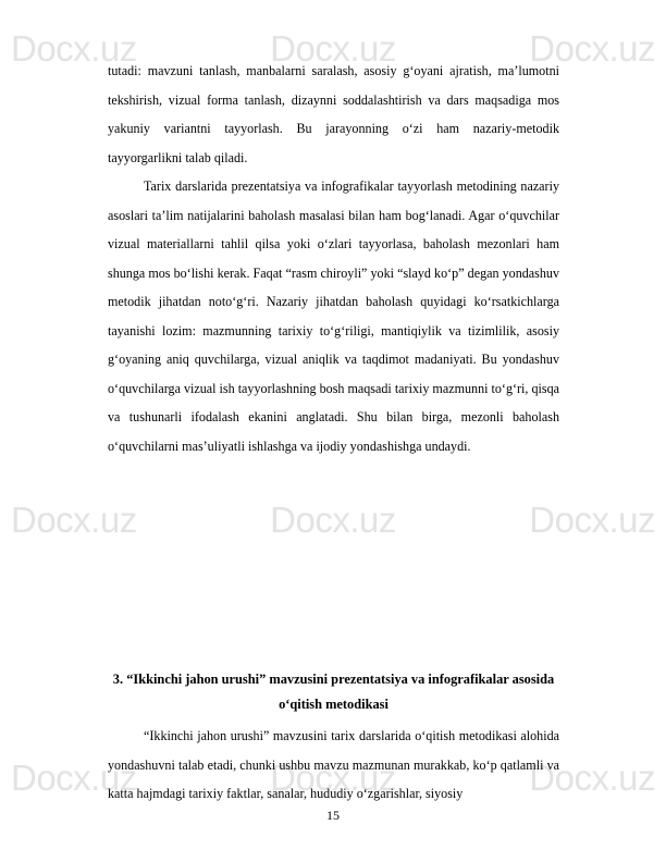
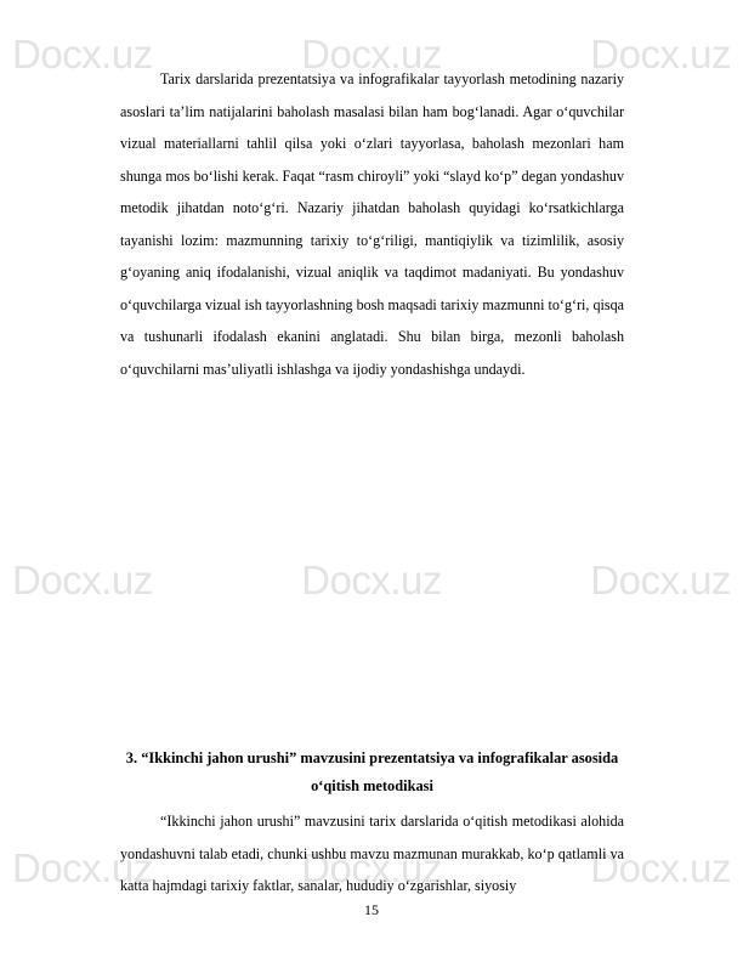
  Docx.uz
  Docx.uz
  Docx.uz
  Docx.uz
  Docx.uz
  Docx.uz
  Docx.uz
  Docx.uz
  Docx.uz
- tutadi: mavzuni tanlash, manbalarni saralash, asosiy g‘oyani ajratish, ma’lumotni tekshirish, vizual forma tanlash, dizaynni soddalashtirish va dars maqsadiga mos yakuniy variantni tayyorlash. Bu jarayonning o‘zi ham nazariy-metodik tayyorgarlikni talab qiladi.
- Tarix darslarida prezentatsiya va infografikalar tayyorlash metodining nazariy asoslari ta’lim natijalarini baholash masalasi bilan ham bog‘lanadi. Agar o‘quvchilar vizual materiallarni tahlil qilsa yoki o‘zlari tayyorlasa, baholash mezonlari ham shunga mos bo‘lishi kerak. Faqat “rasm chiroyli” yoki “slayd ko‘p” degan yondashuv metodik jihatdan noto‘g‘ri. Nazariy jihatdan baholash quyidagi ko‘rsatkichlarga tayanishi lozim: mazmunning tarixiy to‘g‘riligi, mantiqiylik va tizimlilik, asosiy g‘oyaning aniq quvchilarga, vizual aniqlik va taqdimot madaniyati. Bu yondashuv o‘quvchilarga vizual ish tayyorlashning bosh maqsadi tarixiy mazmunni to‘g‘ri, qisqa va tushunarli ifodalash ekanini anglatadi. Shu bilan birga, mezonli baholash o‘quvchilarni mas’uliyatli ishlashga va ijodiy yondashishga undaydi.
+ Tarix darslarida prezentatsiya va infografikalar tayyorlash metodining nazariy asoslari ta’lim natijalarini baholash masalasi bilan ham bog‘lanadi. Agar o‘quvchilar vizual materiallarni tahlil qilsa yoki o‘zlari tayyorlasa, baholash mezonlari ham shunga mos bo‘lishi kerak. Faqat “rasm chiroyli” yoki “slayd ko‘p” degan yondashuv metodik jihatdan noto‘g‘ri. Nazariy jihatdan baholash quyidagi ko‘rsatkichlarga tayanishi lozim: mazmunning tarixiy to‘g‘riligi, mantiqiylik va tizimlilik, asosiy g‘oyaning aniq ifodalanishi, vizual aniqlik va taqdimot madaniyati. Bu yondashuv o‘quvchilarga vizual ish tayyorlashning bosh maqsadi tarixiy mazmunni to‘g‘ri, qisqa va tushunarli ifodalash ekanini anglatadi. Shu bilan birga, mezonli baholash o‘quvchilarni mas’uliyatli ishlashga va ijodiy yondashishga undaydi.
  3. “Ikkinchi jahon urushi” mavzusini prezentatsiya va infografikalar asosida
  o‘qitish metodikasi
  “Ikkinchi jahon urushi” mavzusini tarix darslarida o‘qitish metodikasi alohida yondashuvni talab etadi, chunki ushbu mavzu mazmunan murakkab, ko‘p qatlamli va katta hajmdagi tarixiy faktlar, sanalar, hududiy o‘zgarishlar, siyosiy
  15
